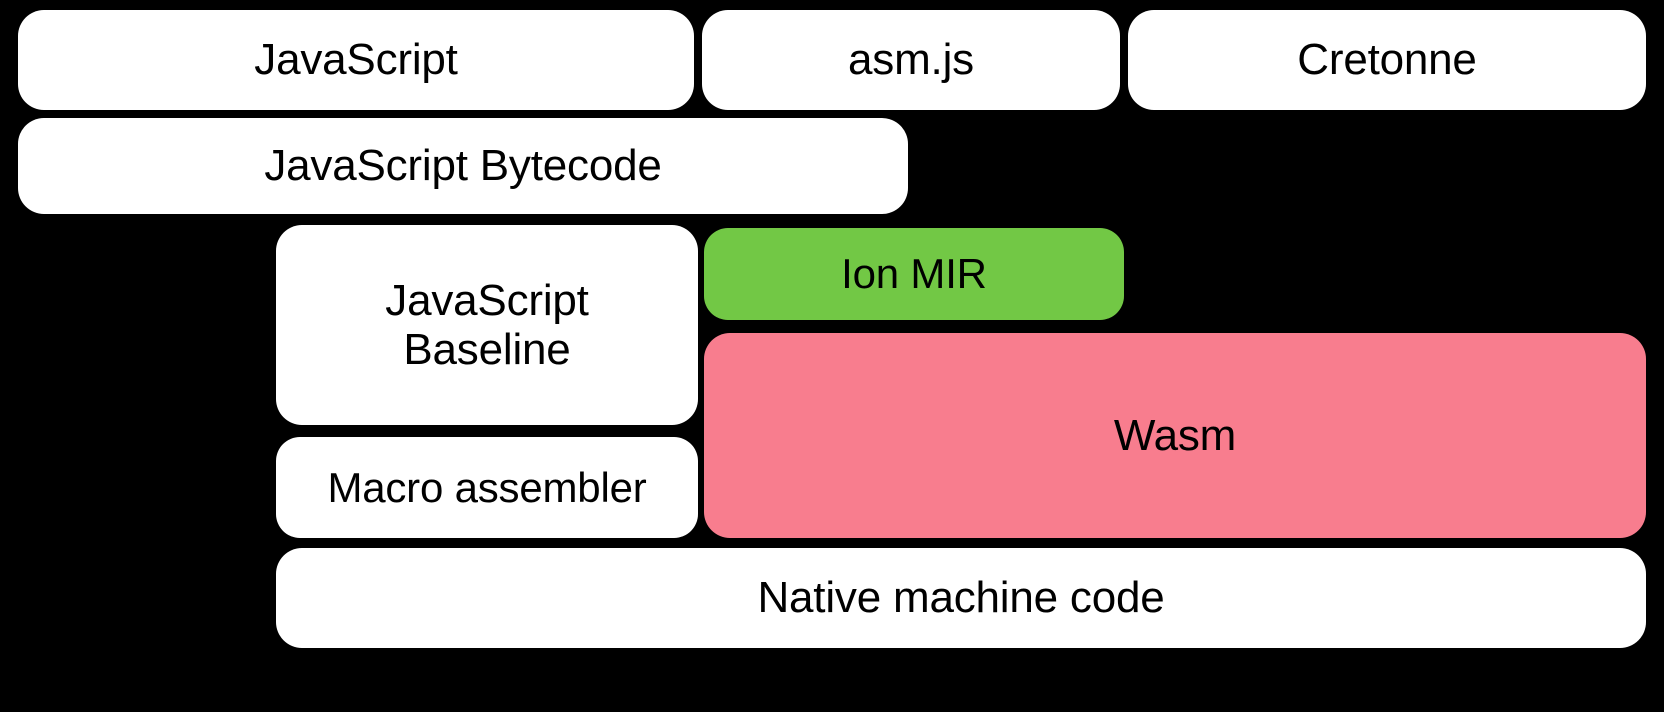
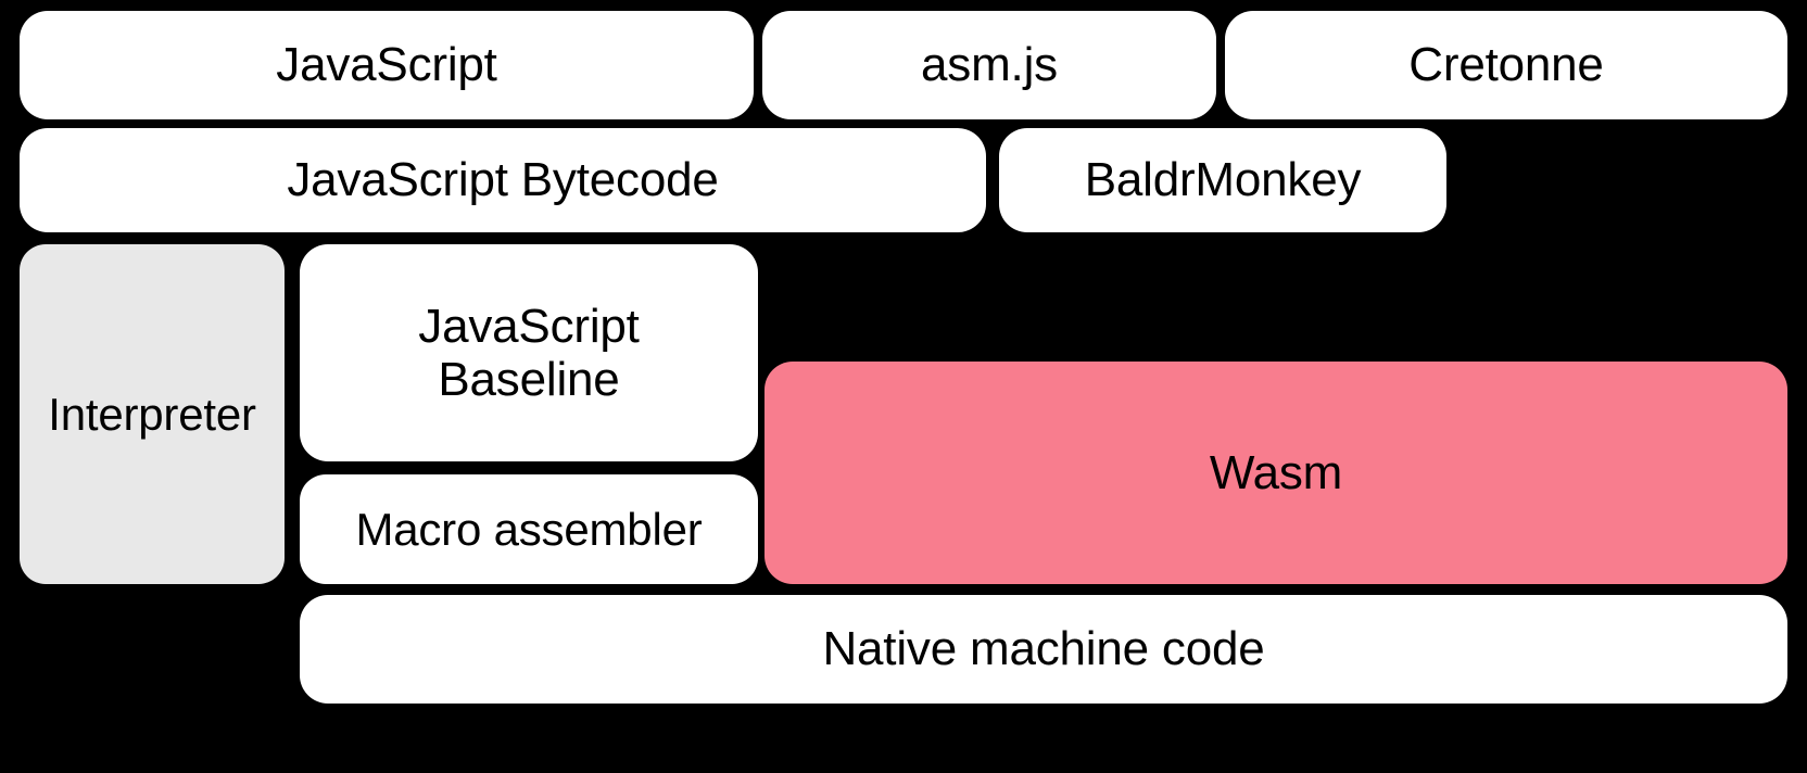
  JavaScript
  asm.js
  Cretonne
  JavaScript Bytecode
+ BaldrMonkey
+ Interpreter
  JavaScript
  Baseline
- Ion MIR
  Wasm
  Macro assembler
  Native machine code
